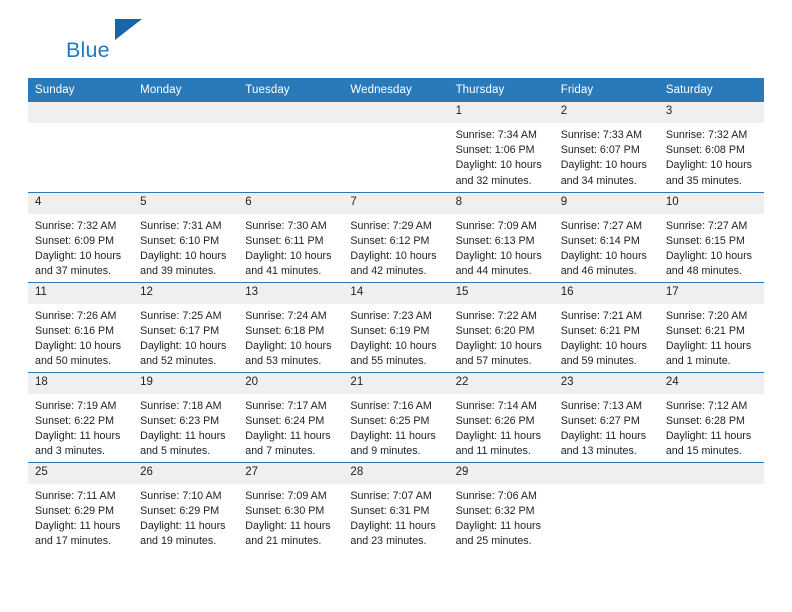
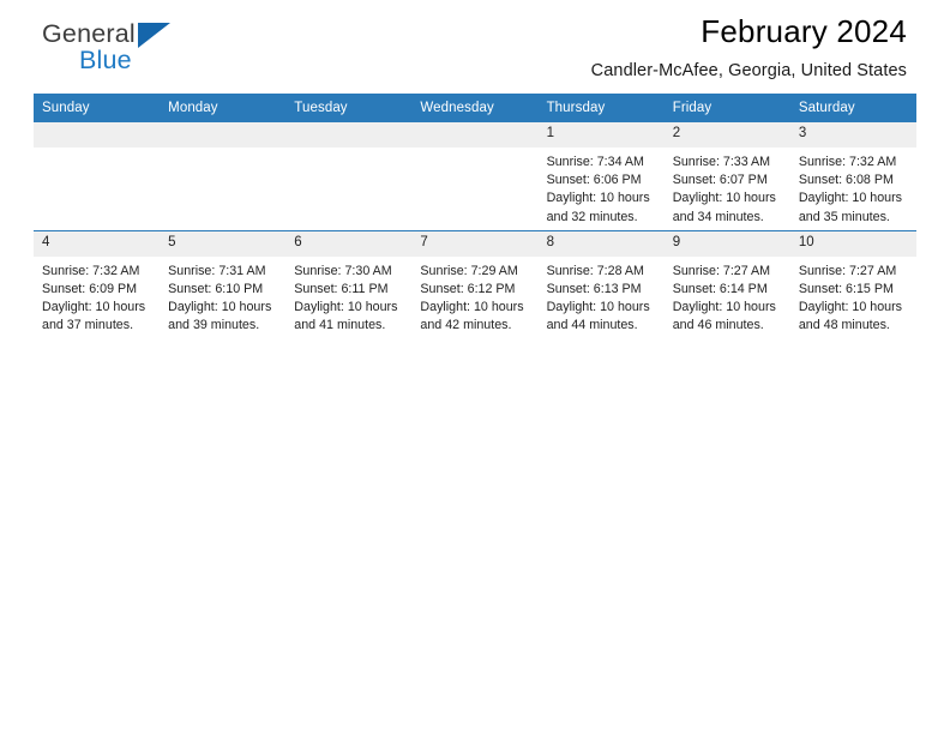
+ General
  Blue
+ February 2024
+ Candler-McAfee, Georgia, United States
  Sunday	Monday	Tuesday	Wednesday	Thursday	Friday	Saturday
- 				1Sunrise: 7:34 AMSunset: 1:06 PMDaylight: 10 hoursand 32 minutes.	2Sunrise: 7:33 AMSunset: 6:07 PMDaylight: 10 hoursand 34 minutes.	3Sunrise: 7:32 AMSunset: 6:08 PMDaylight: 10 hoursand 35 minutes.
+ 				1Sunrise: 7:34 AMSunset: 6:06 PMDaylight: 10 hoursand 32 minutes.	2Sunrise: 7:33 AMSunset: 6:07 PMDaylight: 10 hoursand 34 minutes.	3Sunrise: 7:32 AMSunset: 6:08 PMDaylight: 10 hoursand 35 minutes.
- 4Sunrise: 7:32 AMSunset: 6:09 PMDaylight: 10 hoursand 37 minutes.	5Sunrise: 7:31 AMSunset: 6:10 PMDaylight: 10 hoursand 39 minutes.	6Sunrise: 7:30 AMSunset: 6:11 PMDaylight: 10 hoursand 41 minutes.	7Sunrise: 7:29 AMSunset: 6:12 PMDaylight: 10 hoursand 42 minutes.	8Sunrise: 7:09 AMSunset: 6:13 PMDaylight: 10 hoursand 44 minutes.	9Sunrise: 7:27 AMSunset: 6:14 PMDaylight: 10 hoursand 46 minutes.	10Sunrise: 7:27 AMSunset: 6:15 PMDaylight: 10 hoursand 48 minutes.
+ 4Sunrise: 7:32 AMSunset: 6:09 PMDaylight: 10 hoursand 37 minutes.	5Sunrise: 7:31 AMSunset: 6:10 PMDaylight: 10 hoursand 39 minutes.	6Sunrise: 7:30 AMSunset: 6:11 PMDaylight: 10 hoursand 41 minutes.	7Sunrise: 7:29 AMSunset: 6:12 PMDaylight: 10 hoursand 42 minutes.	8Sunrise: 7:28 AMSunset: 6:13 PMDaylight: 10 hoursand 44 minutes.	9Sunrise: 7:27 AMSunset: 6:14 PMDaylight: 10 hoursand 46 minutes.	10Sunrise: 7:27 AMSunset: 6:15 PMDaylight: 10 hoursand 48 minutes.
- 11Sunrise: 7:26 AMSunset: 6:16 PMDaylight: 10 hoursand 50 minutes.	12Sunrise: 7:25 AMSunset: 6:17 PMDaylight: 10 hoursand 52 minutes.	13Sunrise: 7:24 AMSunset: 6:18 PMDaylight: 10 hoursand 53 minutes.	14Sunrise: 7:23 AMSunset: 6:19 PMDaylight: 10 hoursand 55 minutes.	15Sunrise: 7:22 AMSunset: 6:20 PMDaylight: 10 hoursand 57 minutes.	16Sunrise: 7:21 AMSunset: 6:21 PMDaylight: 10 hoursand 59 minutes.	17Sunrise: 7:20 AMSunset: 6:21 PMDaylight: 11 hoursand 1 minute.
- 18Sunrise: 7:19 AMSunset: 6:22 PMDaylight: 11 hoursand 3 minutes.	19Sunrise: 7:18 AMSunset: 6:23 PMDaylight: 11 hoursand 5 minutes.	20Sunrise: 7:17 AMSunset: 6:24 PMDaylight: 11 hoursand 7 minutes.	21Sunrise: 7:16 AMSunset: 6:25 PMDaylight: 11 hoursand 9 minutes.	22Sunrise: 7:14 AMSunset: 6:26 PMDaylight: 11 hoursand 11 minutes.	23Sunrise: 7:13 AMSunset: 6:27 PMDaylight: 11 hoursand 13 minutes.	24Sunrise: 7:12 AMSunset: 6:28 PMDaylight: 11 hoursand 15 minutes.
- 25Sunrise: 7:11 AMSunset: 6:29 PMDaylight: 11 hoursand 17 minutes.	26Sunrise: 7:10 AMSunset: 6:29 PMDaylight: 11 hoursand 19 minutes.	27Sunrise: 7:09 AMSunset: 6:30 PMDaylight: 11 hoursand 21 minutes.	28Sunrise: 7:07 AMSunset: 6:31 PMDaylight: 11 hoursand 23 minutes.	29Sunrise: 7:06 AMSunset: 6:32 PMDaylight: 11 hoursand 25 minutes.
